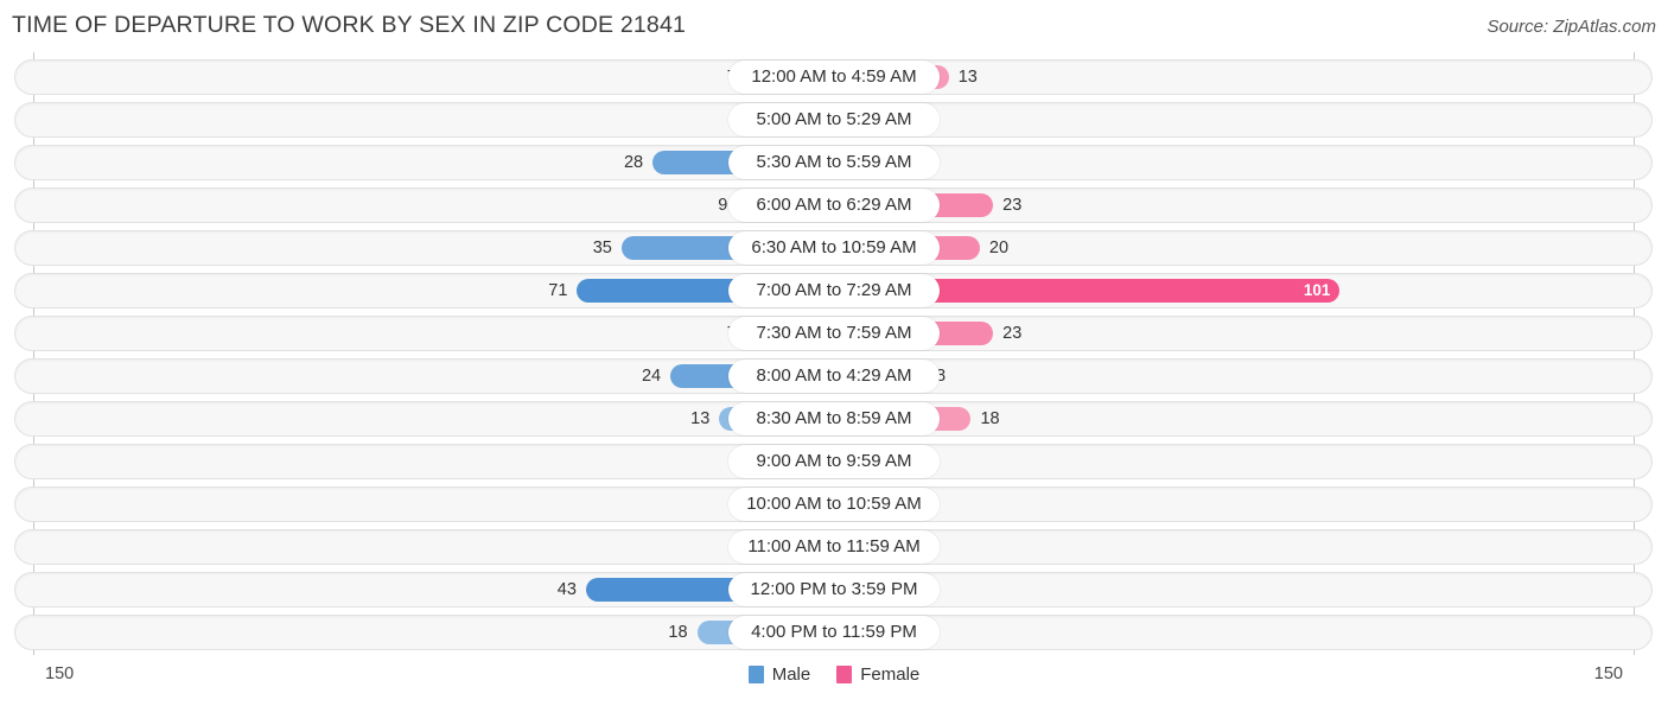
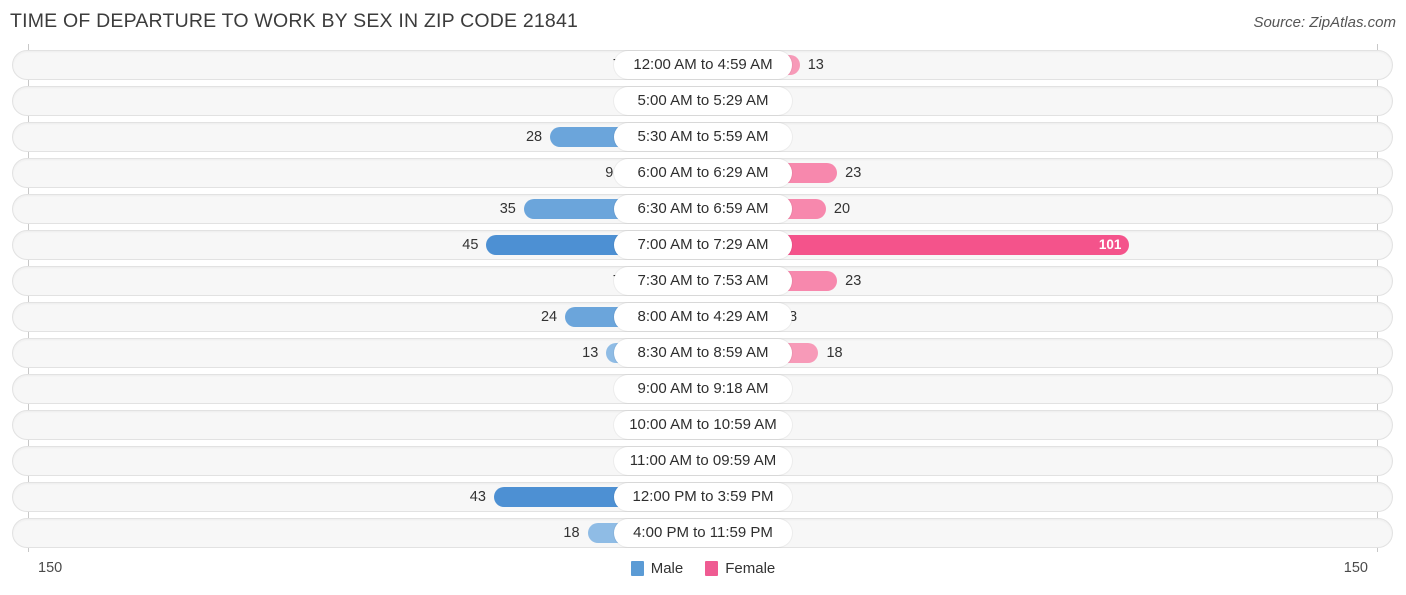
  TIME OF DEPARTURE TO WORK BY SEX IN ZIP CODE 21841
  Source: ZipAtlas.com
  13
  12:00 AM to 4:59 AM
  5:00 AM to 5:29 AM
  28
  5:30 AM to 5:59 AM
  9
  23
  6:00 AM to 6:29 AM
  35
  20
- 6:30 AM to 10:59 AM
+ 6:30 AM to 6:59 AM
- 71
+ 45
  101
  7:00 AM to 7:29 AM
  23
- 7:30 AM to 7:59 AM
+ 7:30 AM to 7:53 AM
  24
  8
  8:00 AM to 4:29 AM
  13
  18
  8:30 AM to 8:59 AM
- 9:00 AM to 9:59 AM
+ 9:00 AM to 9:18 AM
  10:00 AM to 10:59 AM
- 11:00 AM to 11:59 AM
+ 11:00 AM to 09:59 AM
  43
  12:00 PM to 3:59 PM
  18
  4:00 PM to 11:59 PM
  150
  150
  Male
  Female
